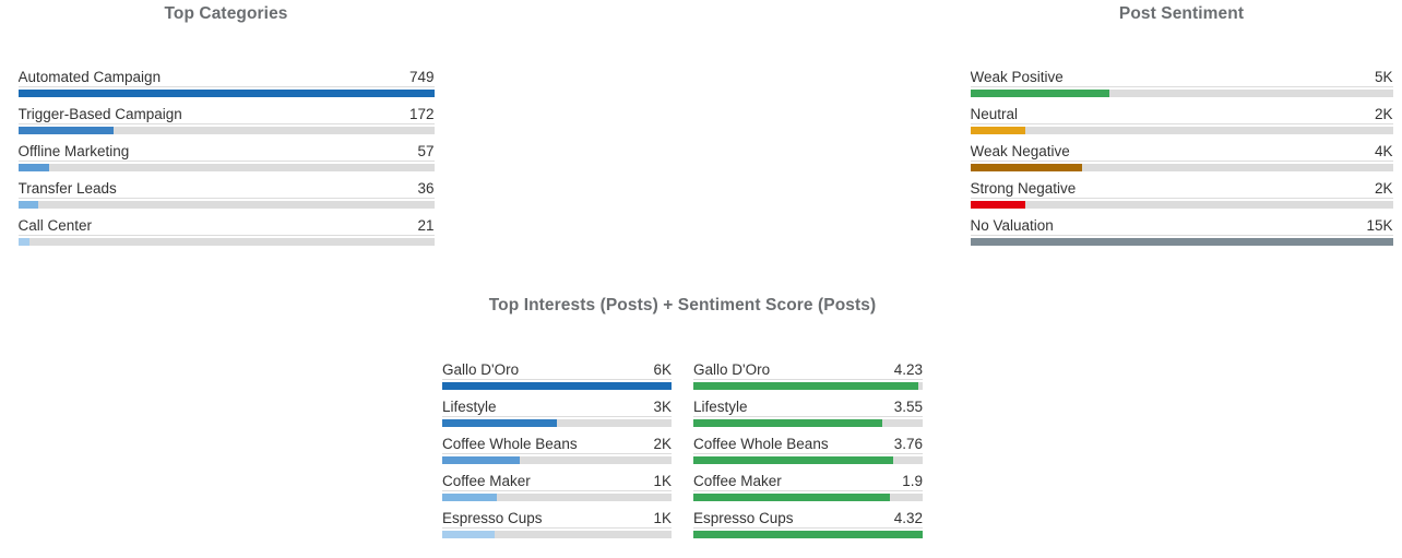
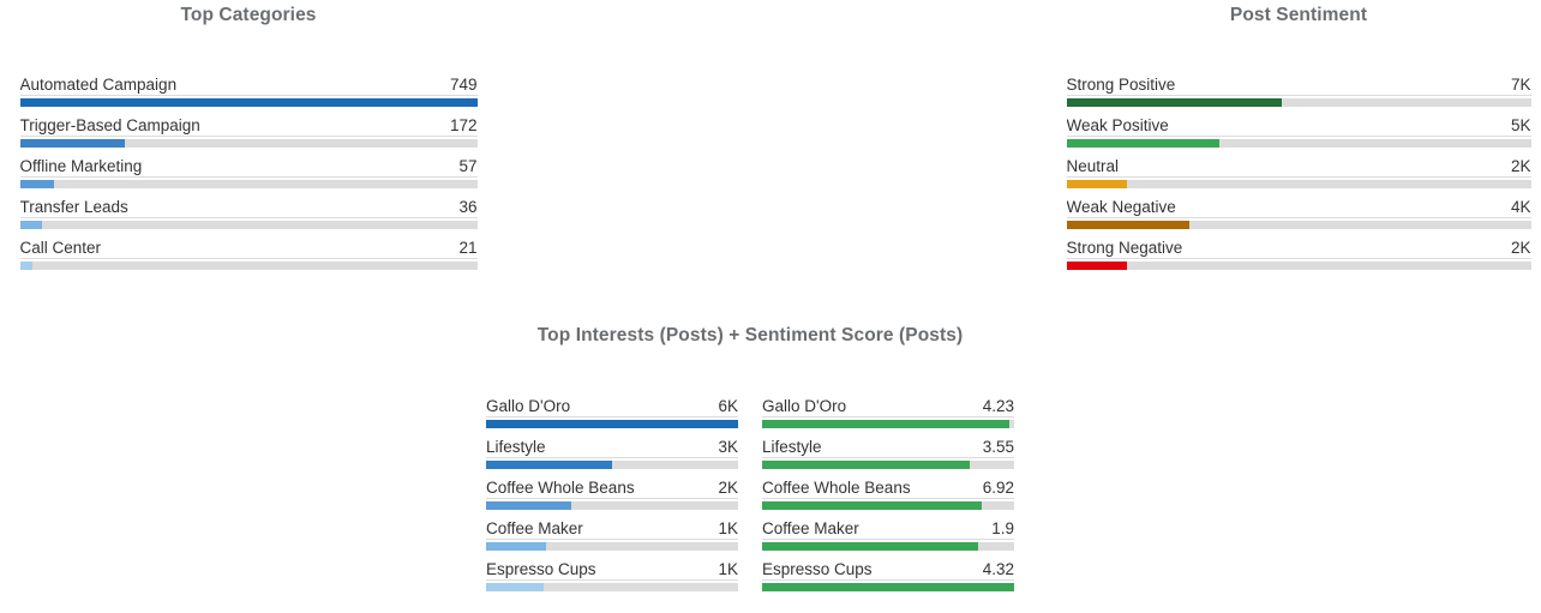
  Top Categories
  Automated Campaign
  749
  Trigger-Based Campaign
  172
  Offline Marketing
  57
  Transfer Leads
  36
  Call Center
  21
  Post Sentiment
+ Strong Positive
+ 7K
  Weak Positive
  5K
  Neutral
  2K
  Weak Negative
  4K
  Strong Negative
  2K
- No Valuation
- 15K
  Top Interests (Posts) + Sentiment Score (Posts)
  Gallo D'Oro
  6K
  Lifestyle
  3K
  Coffee Whole Beans
  2K
  Coffee Maker
  1K
  Espresso Cups
  1K
  Gallo D'Oro
  4.23
  Lifestyle
  3.55
  Coffee Whole Beans
- 3.76
+ 6.92
  Coffee Maker
  1.9
  Espresso Cups
  4.32
